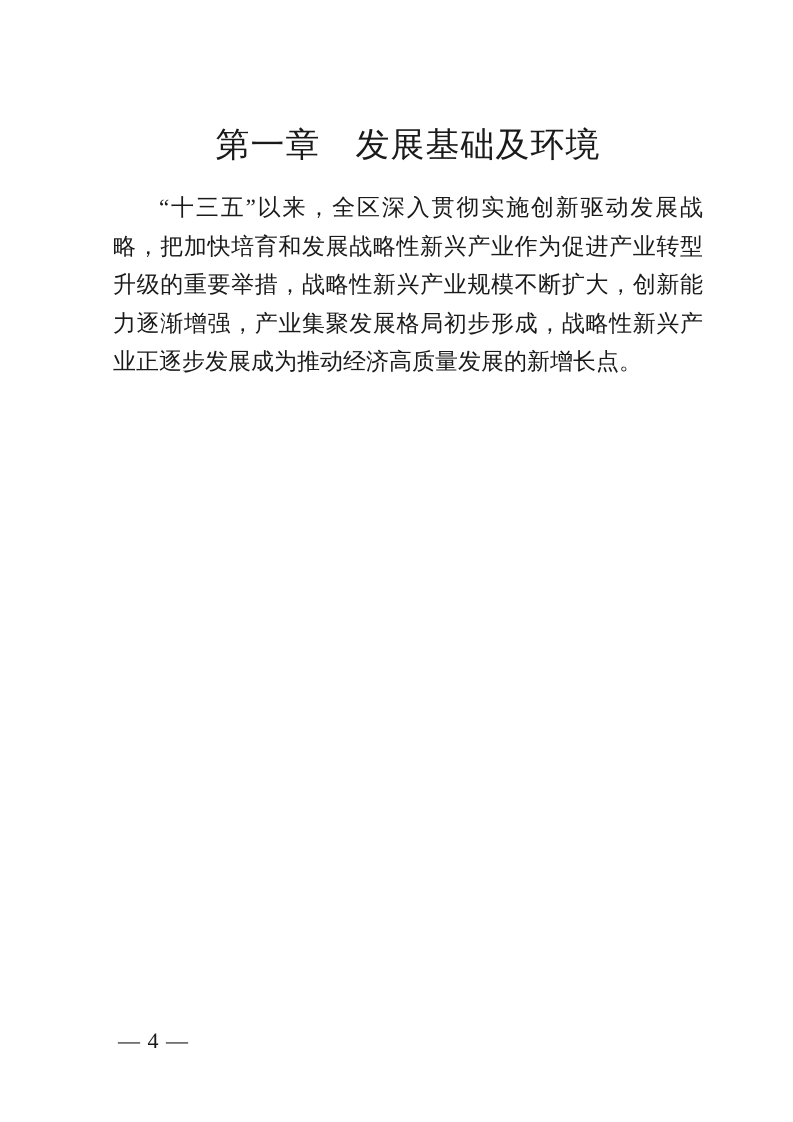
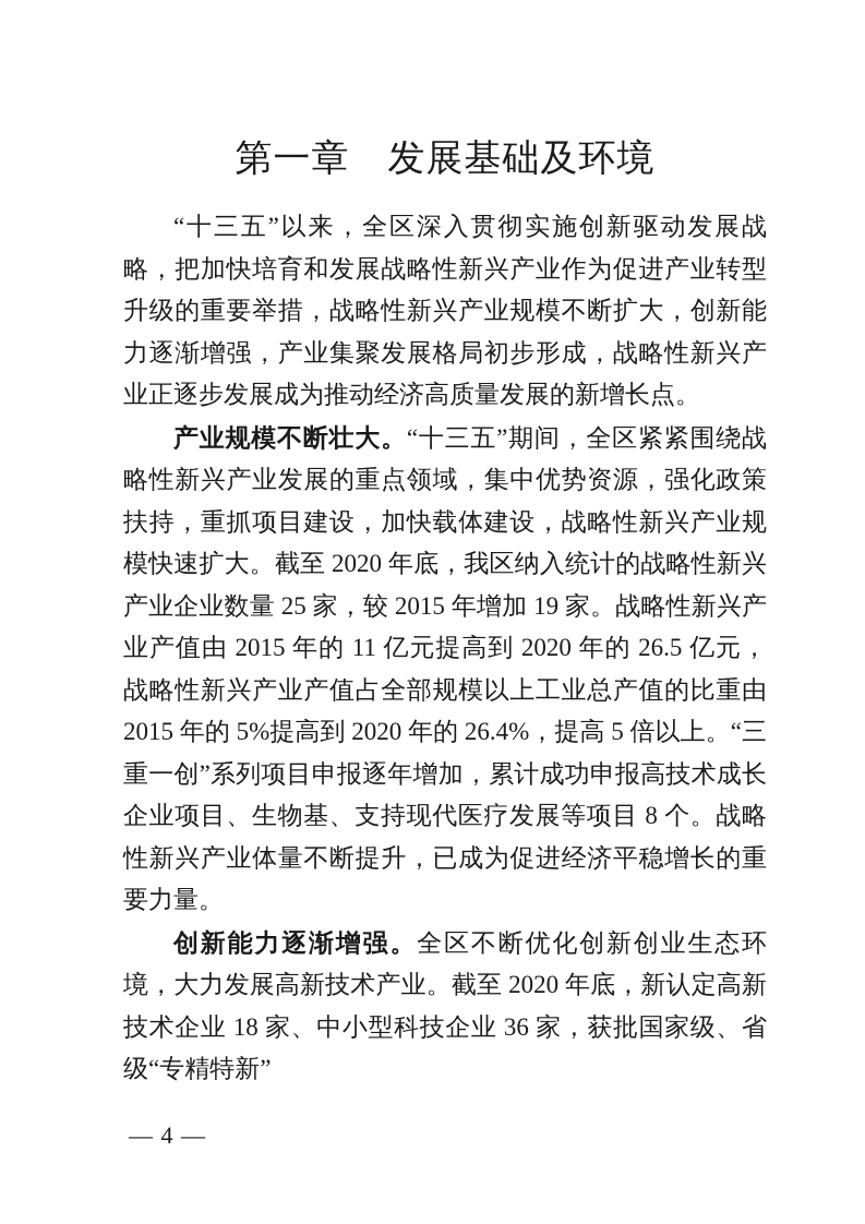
  第一章 发展基础及环境
  “十三五”以来，全区深入贯彻实施创新驱动发展战略，把加快培育和发展战略性新兴产业作为促进产业转型升级的重要举措，战略性新兴产业规模不断扩大，创新能力逐渐增强，产业集聚发展格局初步形成，战略性新兴产业正逐步发展成为推动经济高质量发展的新增长点。
+ 产业规模不断壮大。“十三五”期间，全区紧紧围绕战略性新兴产业发展的重点领域，集中优势资源，强化政策扶持，重抓项目建设，加快载体建设，战略性新兴产业规模快速扩大。截至 2020 年底，我区纳入统计的战略性新兴产业企业数量 25 家，较 2015 年增加 19 家。战略性新兴产业产值由 2015 年的 11 亿元提高到 2020 年的 26.5 亿元，战略性新兴产业产值占全部规模以上工业总产值的比重由 2015 年的 5%提高到 2020 年的 26.4%，提高 5 倍以上。“三重一创”系列项目申报逐年增加，累计成功申报高技术成长企业项目、生物基、支持现代医疗发展等项目 8 个。战略性新兴产业体量不断提升，已成为促进经济平稳增长的重要力量。
+ 创新能力逐渐增强。全区不断优化创新创业生态环境，大力发展高新技术产业。截至 2020 年底，新认定高新技术企业 18 家、中小型科技企业 36 家，获批国家级、省级“专精特新”
  — 4 —
